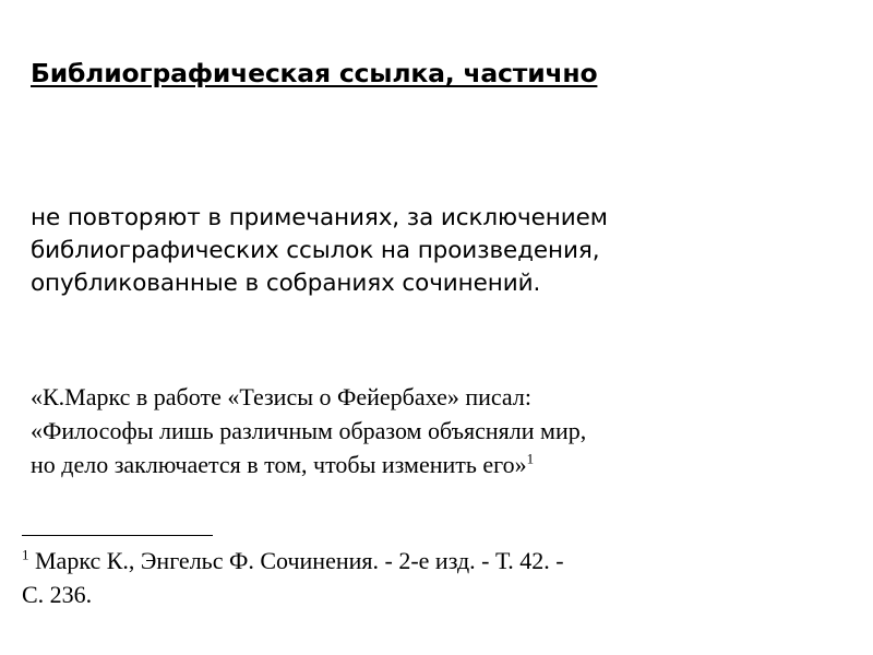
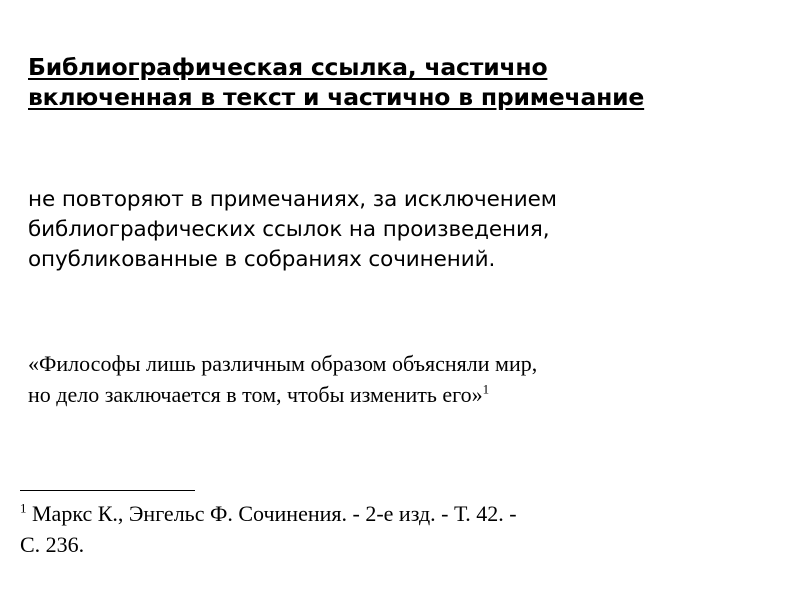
  Библиографическая ссылка, частично
+ включенная в текст и частично в примечание
  не повторяют в примечаниях, за исключением
  библиографических ссылок на произведения,
  опубликованные в собраниях сочинений.
- «К.Маркс в работе «Тезисы о Фейербахе» писал:
  «Философы лишь различным образом объясняли мир,
  но дело заключается в том, чтобы изменить его»1
  1 Маркс К., Энгельс Ф. Сочинения. - 2-е изд. - Т. 42. -
  С. 236.
